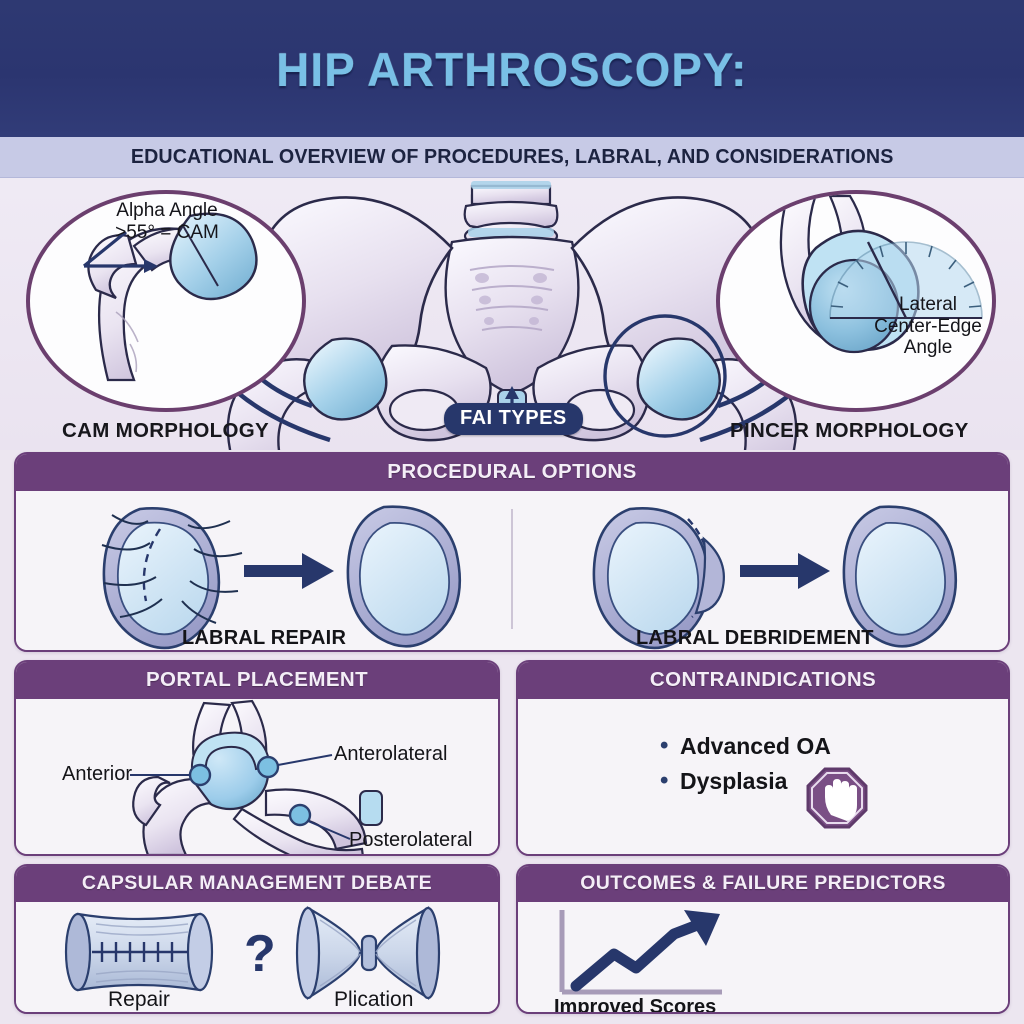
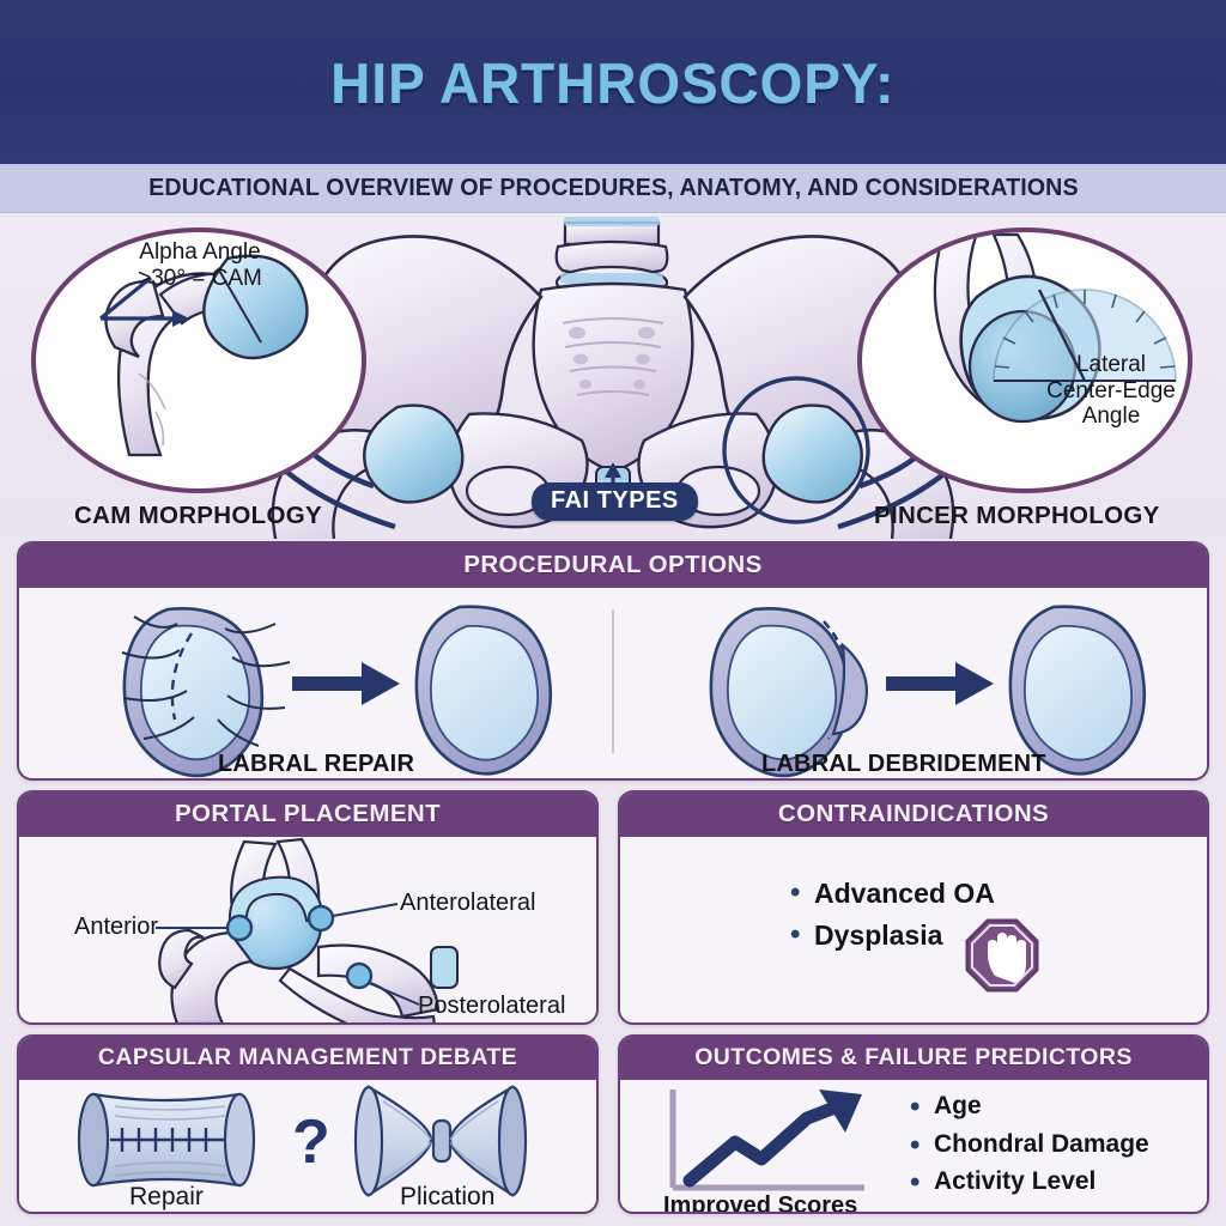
  HIP ARTHROSCOPY:
- EDUCATIONAL OVERVIEW OF PROCEDURES, LABRAL, AND CONSIDERATIONS
+ EDUCATIONAL OVERVIEW OF PROCEDURES, ANATOMY, AND CONSIDERATIONS
  Alpha Angle
- >55° = CAM
+ >30° = CAM
  CAM MORPHOLOGY
  Lateral
  Center-Edge
  Angle
  PINCER MORPHOLOGY
  FAI TYPES
  PROCEDURAL OPTIONS
  LABRAL REPAIR
  LABRAL DEBRIDEMENT
  PORTAL PLACEMENT
  Anterior
  Anterolateral
  Posterolateral
  CONTRAINDICATIONS
  Advanced OA
  Dysplasia
  CAPSULAR MANAGEMENT DEBATE
  ?
  Repair
  Plication
  OUTCOMES & FAILURE PREDICTORS
  Improved Scores
+ Age
+ Chondral Damage
+ Activity Level
